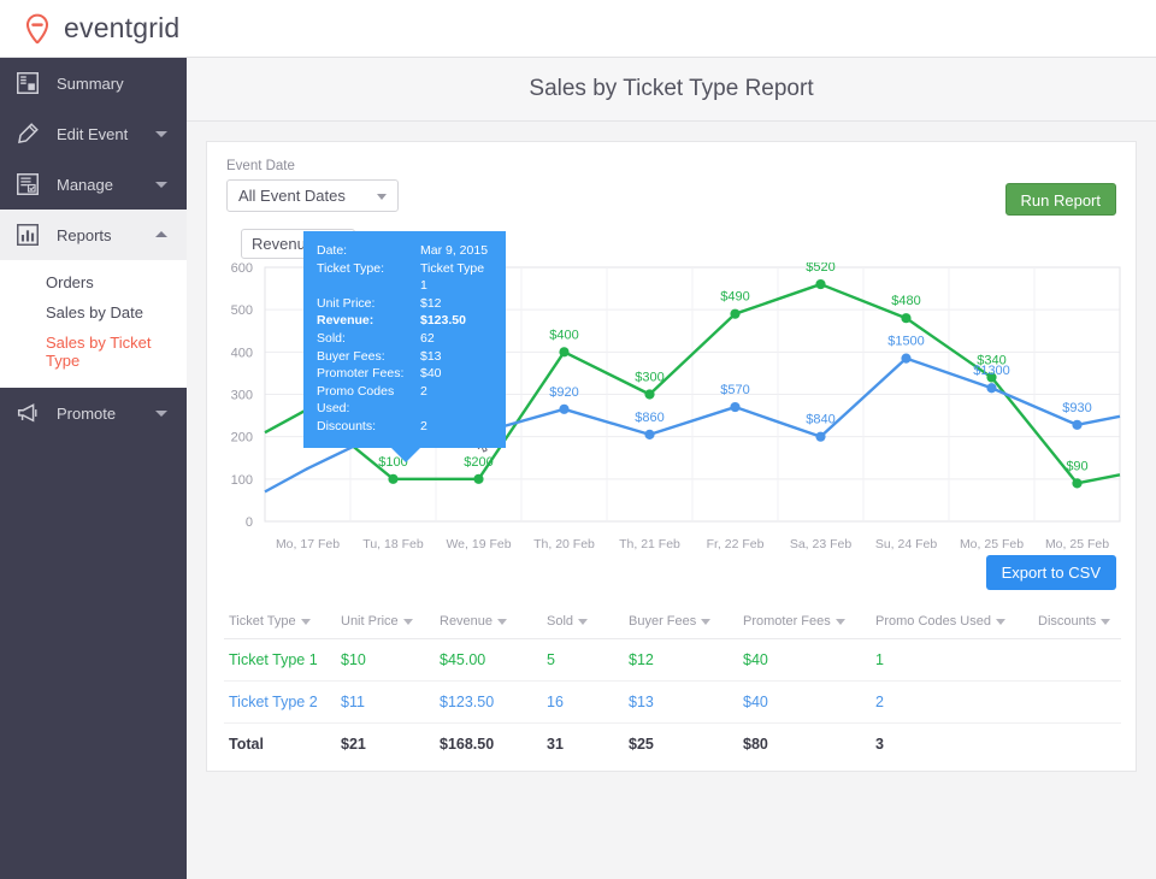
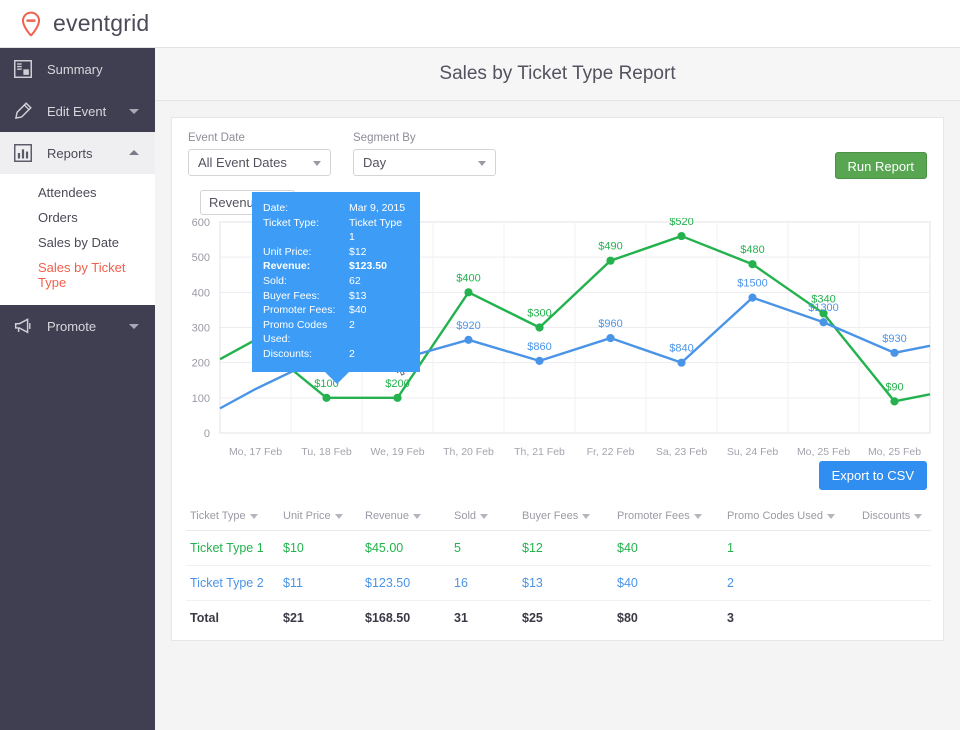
  eventgrid
  Summary
  Edit Event
- Manage
  Reports
+ Attendees
  Orders
  Sales by Date
  Sales by Ticket Type
  Promote
  Sales by Ticket Type Report
  Event Date
  All Event Dates
+ Segment By
+ Day
  Run Report
  Revenu
  0
  100
  200
  300
  400
  500
  600
  Mo, 17 Feb
  Tu, 18 Feb
  We, 19 Feb
  Th, 20 Feb
  Th, 21 Feb
  Fr, 22 Feb
  Sa, 23 Feb
  Su, 24 Feb
  Mo, 25 Feb
  Mo, 25 Feb
  $100
  $200
  $400
  $300
  $490
  $520
  $480
  $340
  $90
  $920
  $860
- $570
+ $960
  $840
  $1500
  $1300
  $930
  Date:
  Mar 9, 2015
  Ticket Type:
  Ticket Type 1
  Unit Price:
  $12
  Revenue:
  $123.50
  Sold:
  62
  Buyer Fees:
  $13
  Promoter Fees:
  $40
  Promo Codes Used:
  2
  Discounts:
  2
  Export to CSV
  Ticket Type	Unit Price	Revenue	Sold	Buyer Fees	Promoter Fees	Promo Codes Used	Discounts
  Ticket Type 1	$10	$45.00	5	$12	$40	1
  Ticket Type 2	$11	$123.50	16	$13	$40	2
  Total	$21	$168.50	31	$25	$80	3
